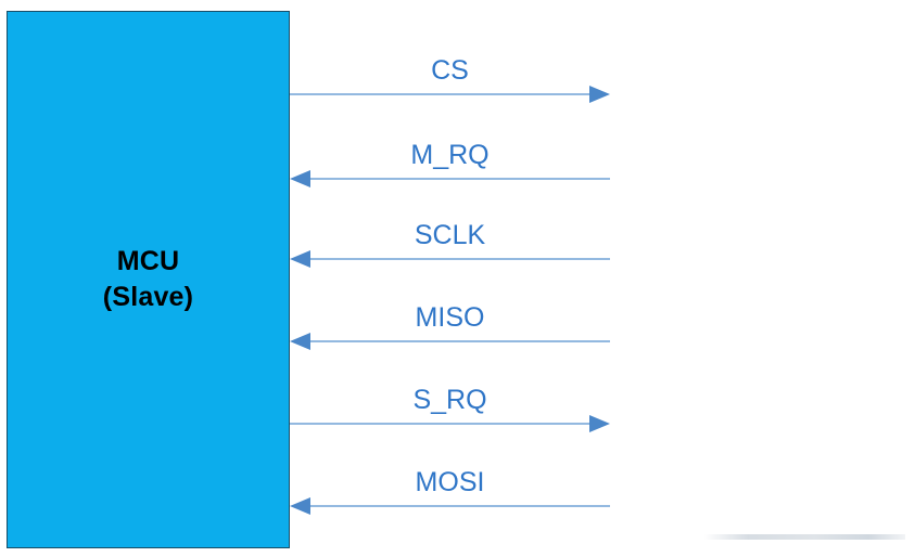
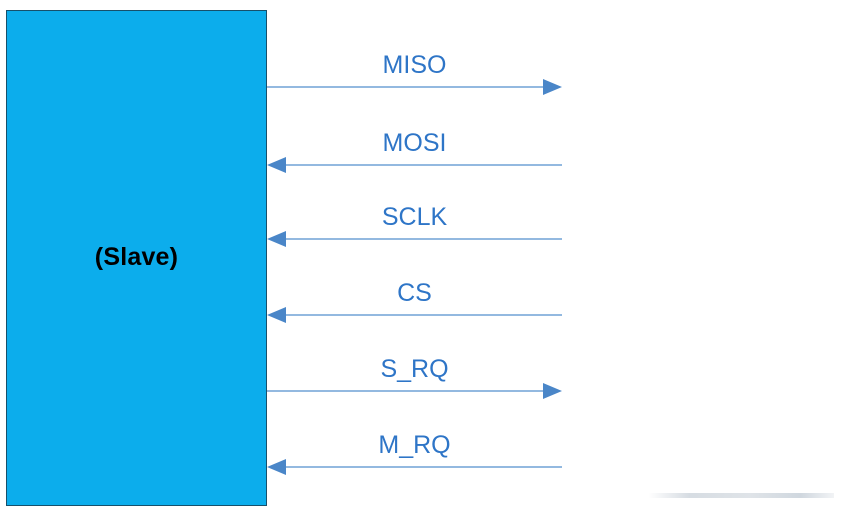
- MCU
  (Slave)
- CS
+ MISO
- M_RQ
+ MOSI
  SCLK
- MISO
+ CS
  S_RQ
- MOSI
+ M_RQ
